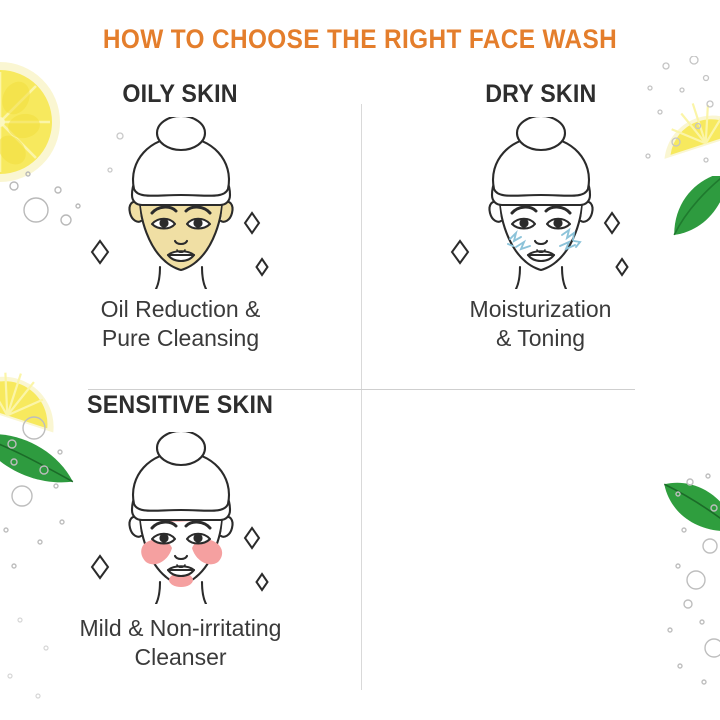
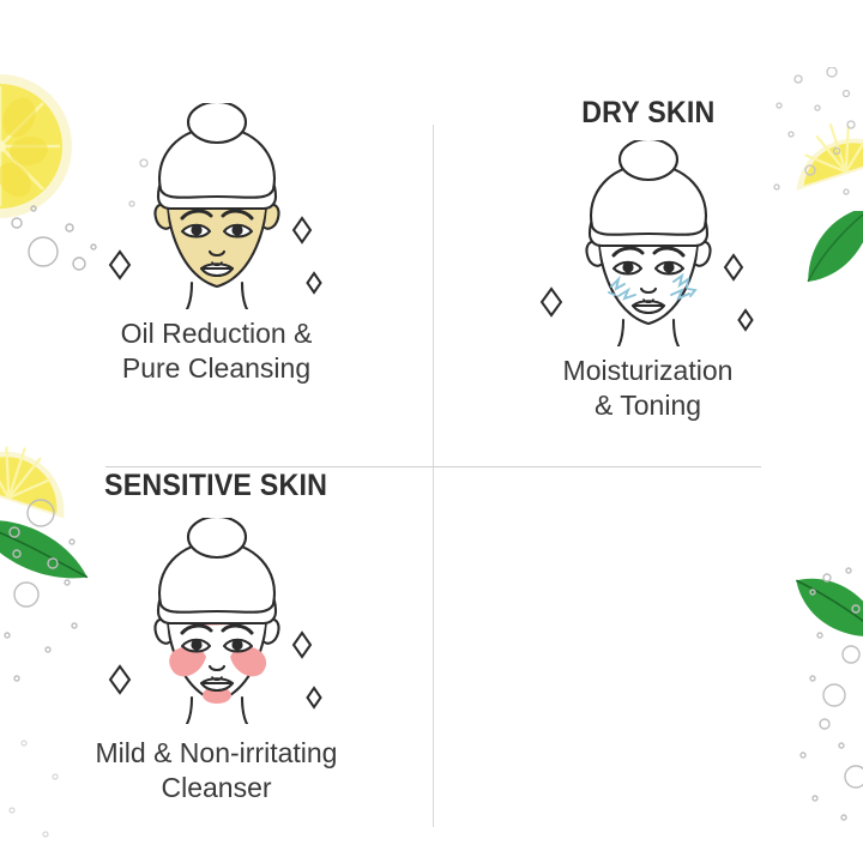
- HOW TO CHOOSE THE RIGHT FACE WASH
- OILY SKIN
  Oil Reduction &
  Pure Cleansing
  DRY SKIN
  Moisturization
  & Toning
  SENSITIVE SKIN
  Mild & Non-irritating
  Cleanser
